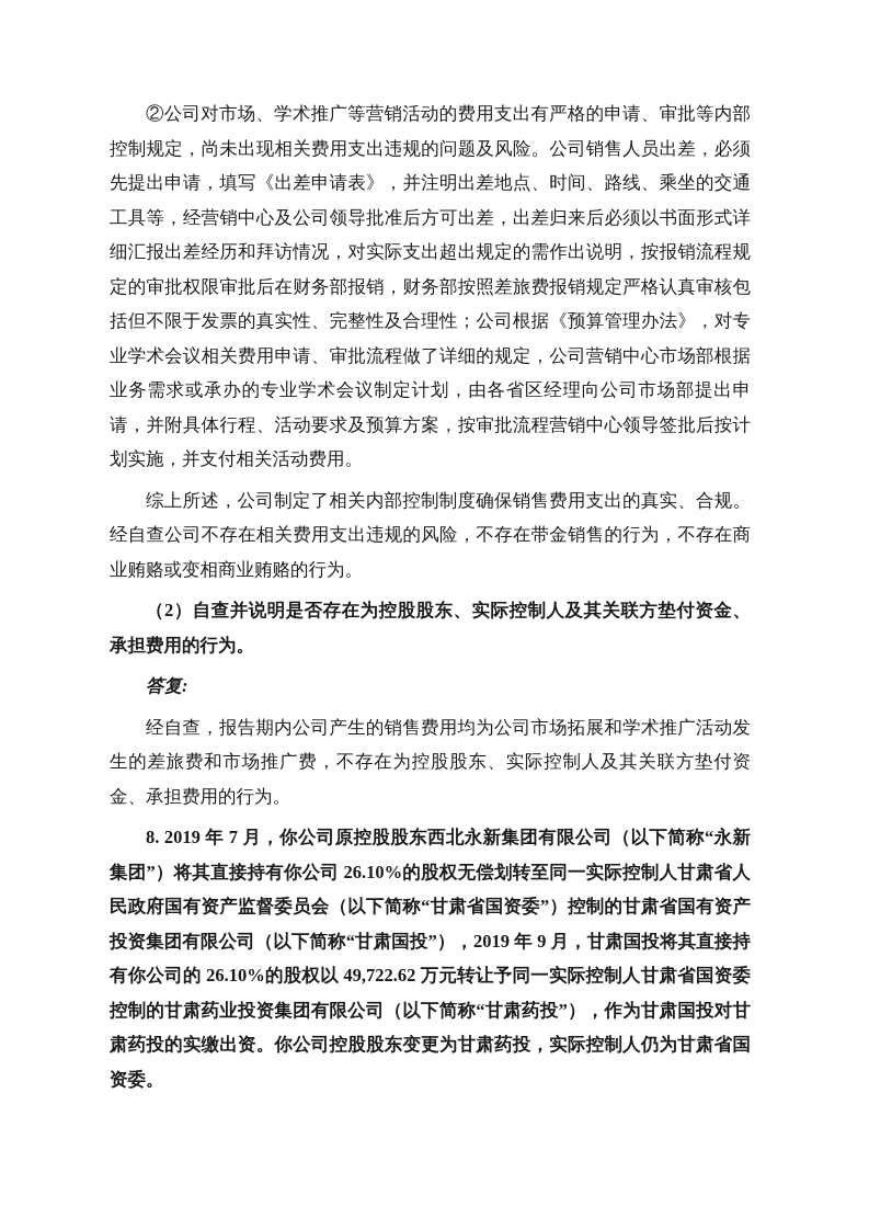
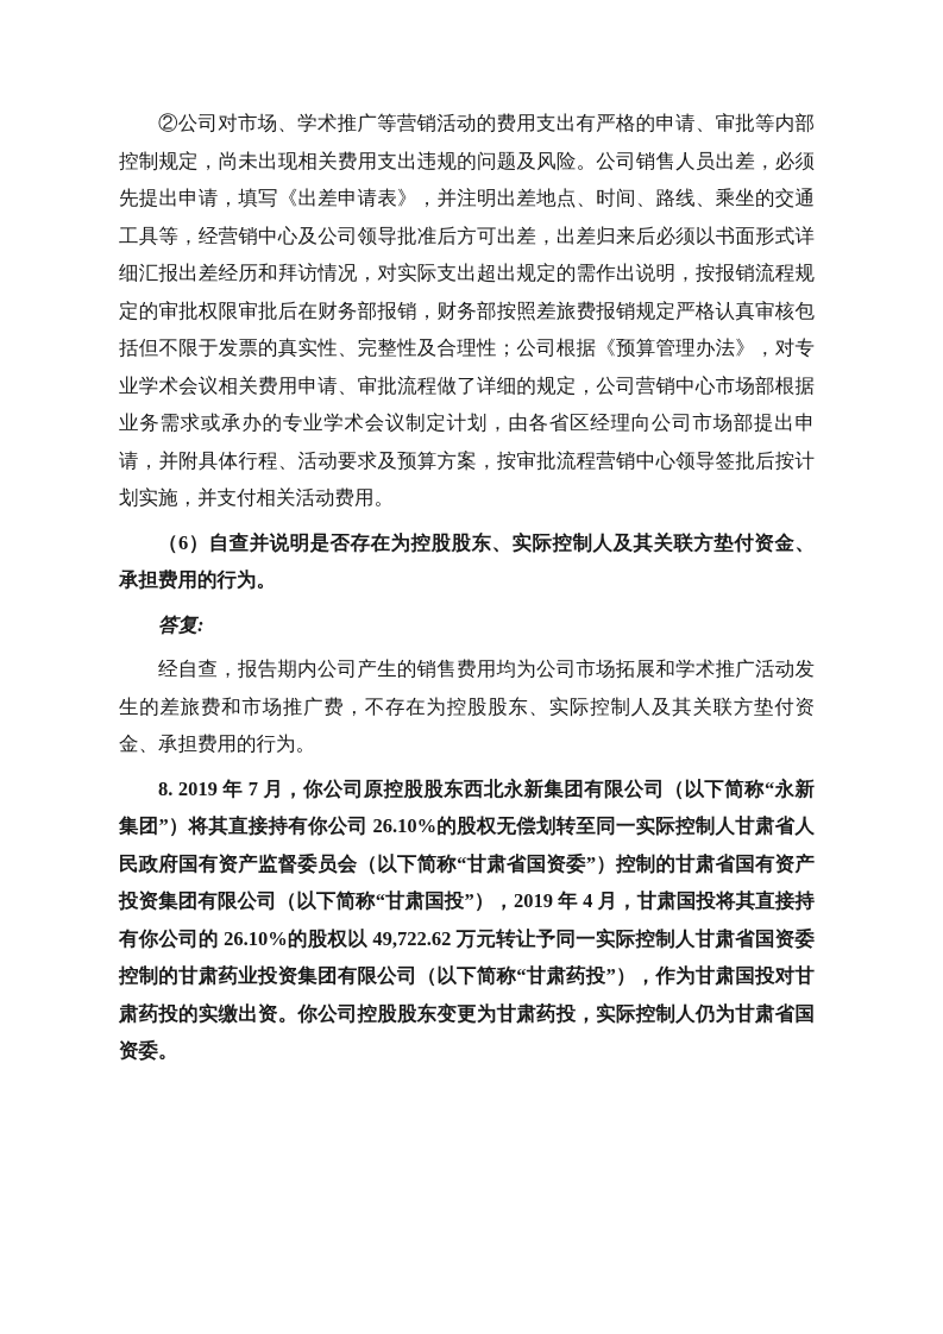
  ②公司对市场、学术推广等营销活动的费用支出有严格的申请、审批等内部控制规定，尚未出现相关费用支出违规的问题及风险。公司销售人员出差，必须先提出申请，填写《出差申请表》，并注明出差地点、时间、路线、乘坐的交通工具等，经营销中心及公司领导批准后方可出差，出差归来后必须以书面形式详细汇报出差经历和拜访情况，对实际支出超出规定的需作出说明，按报销流程规定的审批权限审批后在财务部报销，财务部按照差旅费报销规定严格认真审核包括但不限于发票的真实性、完整性及合理性；公司根据《预算管理办法》，对专业学术会议相关费用申请、审批流程做了详细的规定，公司营销中心市场部根据业务需求或承办的专业学术会议制定计划，由各省区经理向公司市场部提出申请，并附具体行程、活动要求及预算方案，按审批流程营销中心领导签批后按计划实施，并支付相关活动费用。
- 综上所述，公司制定了相关内部控制制度确保销售费用支出的真实、合规。经自查公司不存在相关费用支出违规的风险，不存在带金销售的行为，不存在商业贿赂或变相商业贿赂的行为。
- （2）自查并说明是否存在为控股股东、实际控制人及其关联方垫付资金、承担费用的行为。
+ （6）自查并说明是否存在为控股股东、实际控制人及其关联方垫付资金、承担费用的行为。
  答复:
  经自查，报告期内公司产生的销售费用均为公司市场拓展和学术推广活动发生的差旅费和市场推广费，不存在为控股股东、实际控制人及其关联方垫付资金、承担费用的行为。
- 8. 2019 年 7 月，你公司原控股股东西北永新集团有限公司（以下简称“永新集团”）将其直接持有你公司 26.10%的股权无偿划转至同一实际控制人甘肃省人民政府国有资产监督委员会（以下简称“甘肃省国资委”）控制的甘肃省国有资产投资集团有限公司（以下简称“甘肃国投”），2019 年 9 月，甘肃国投将其直接持有你公司的 26.10%的股权以 49,722.62 万元转让予同一实际控制人甘肃省国资委控制的甘肃药业投资集团有限公司（以下简称“甘肃药投”），作为甘肃国投对甘肃药投的实缴出资。你公司控股股东变更为甘肃药投，实际控制人仍为甘肃省国资委。
+ 8. 2019 年 7 月，你公司原控股股东西北永新集团有限公司（以下简称“永新集团”）将其直接持有你公司 26.10%的股权无偿划转至同一实际控制人甘肃省人民政府国有资产监督委员会（以下简称“甘肃省国资委”）控制的甘肃省国有资产投资集团有限公司（以下简称“甘肃国投”），2019 年 4 月，甘肃国投将其直接持有你公司的 26.10%的股权以 49,722.62 万元转让予同一实际控制人甘肃省国资委控制的甘肃药业投资集团有限公司（以下简称“甘肃药投”），作为甘肃国投对甘肃药投的实缴出资。你公司控股股东变更为甘肃药投，实际控制人仍为甘肃省国资委。
